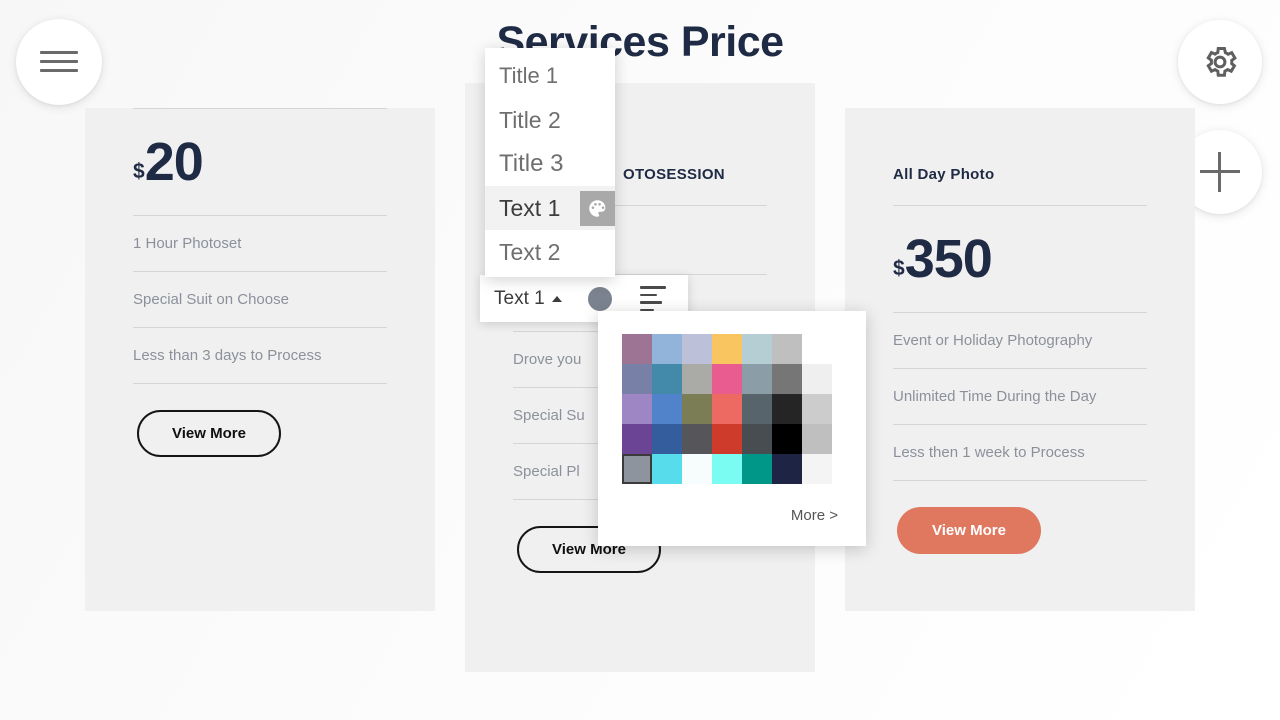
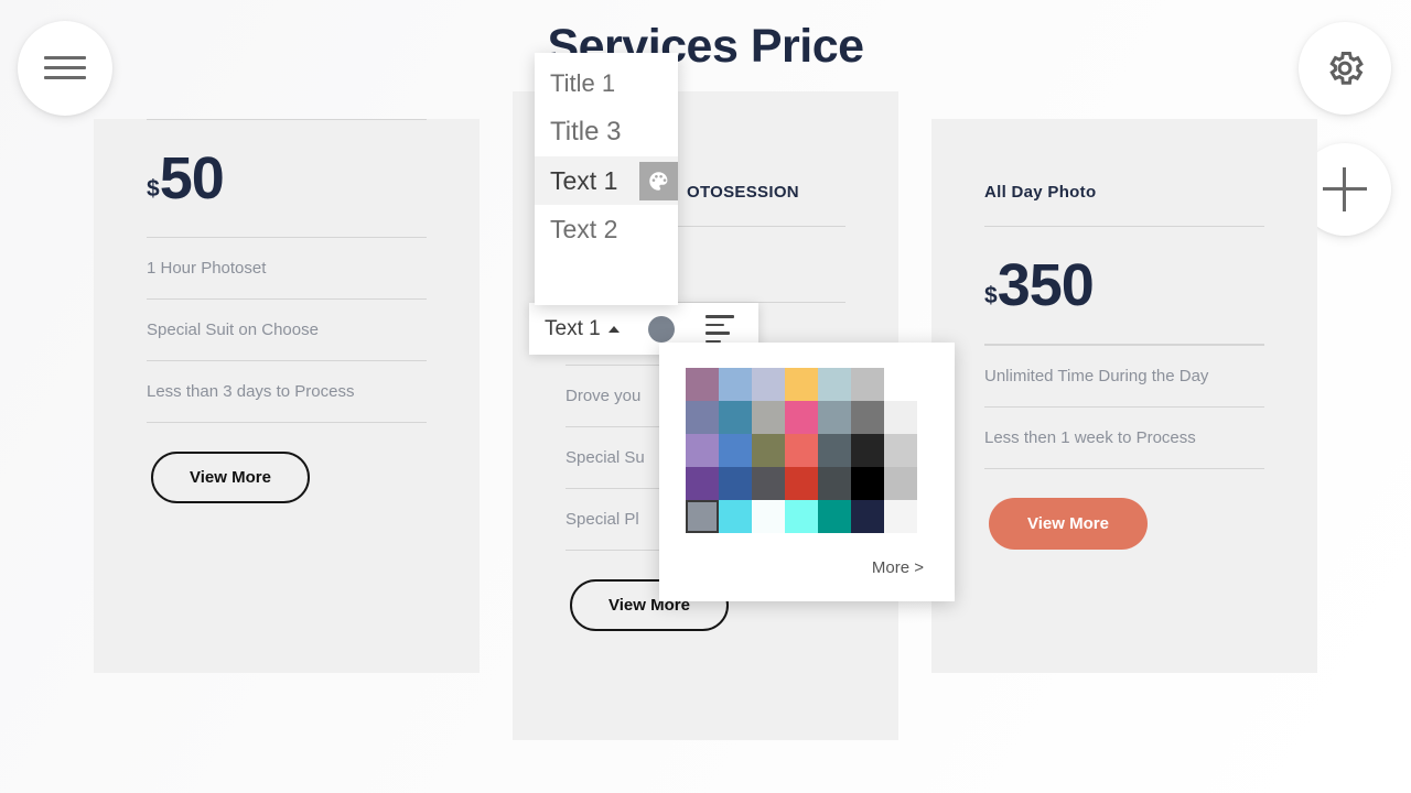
  Services Price
  $
- 20
+ 50
  1 Hour Photoset
  Special Suit on Choose
  Less than 3 days to Process
  View More
  OTOSESSION
  Drove you
  Special Su
  Special Pl
  View More
  All Day Photo
  $
  350
- Event or Holiday Photography
  Unlimited Time During the Day
  Less then 1 week to Process
  View More
  Text 1
  Title 1
- Title 2
  Title 3
  Text 1
  Text 2
  More >
